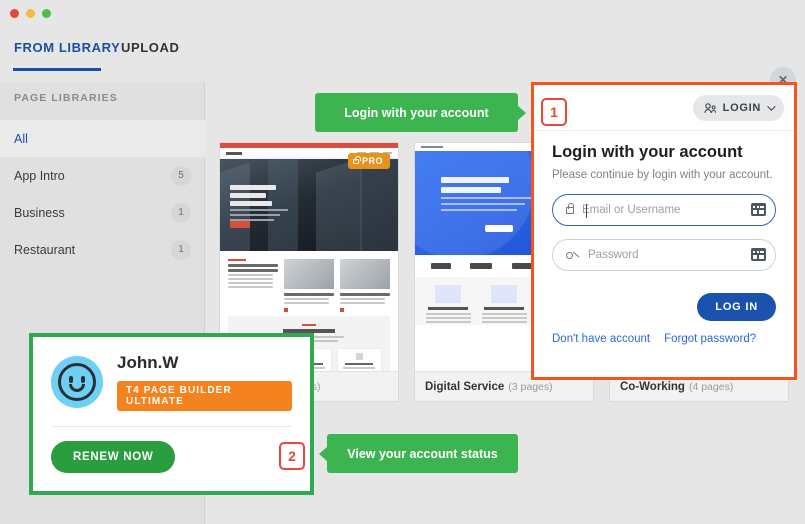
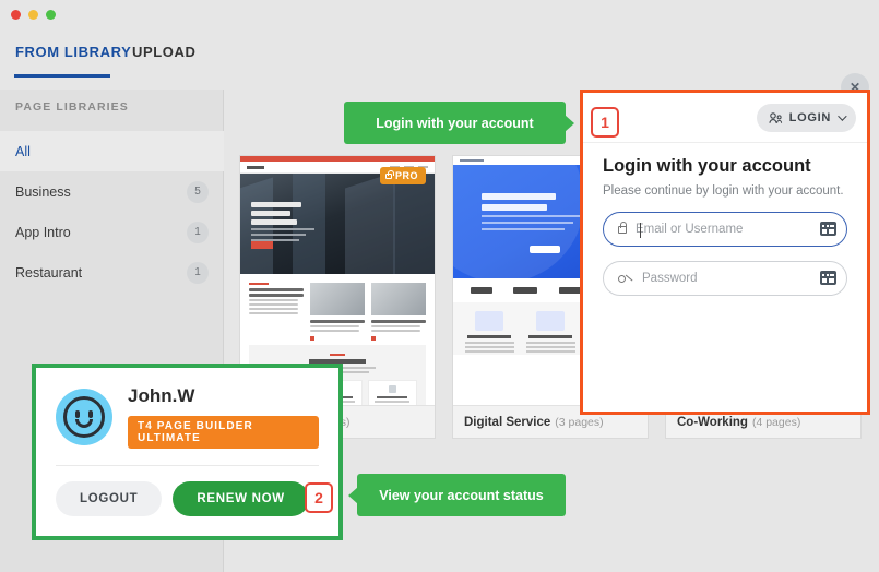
  FROM LIBRARY
  UPLOAD
  ✕
  PAGE LIBRARIES
  All
- App Intro
+ Business
  5
- Business
+ App Intro
  1
  Restaurant
  1
  PRO
  Digital Service
  (3 pages)
  Co-Working
  (4 pages)
  LOGIN
  Login with your account
  Please continue by login with your account.
  mail or Username
  Password
- LOG IN
- Don't have account
- Forgot password?
  John.W
  T4 PAGE BUILDER ULTIMATE
+ LOGOUT
  RENEW NOW
  Login with your account
  View your account status
  1
  2
